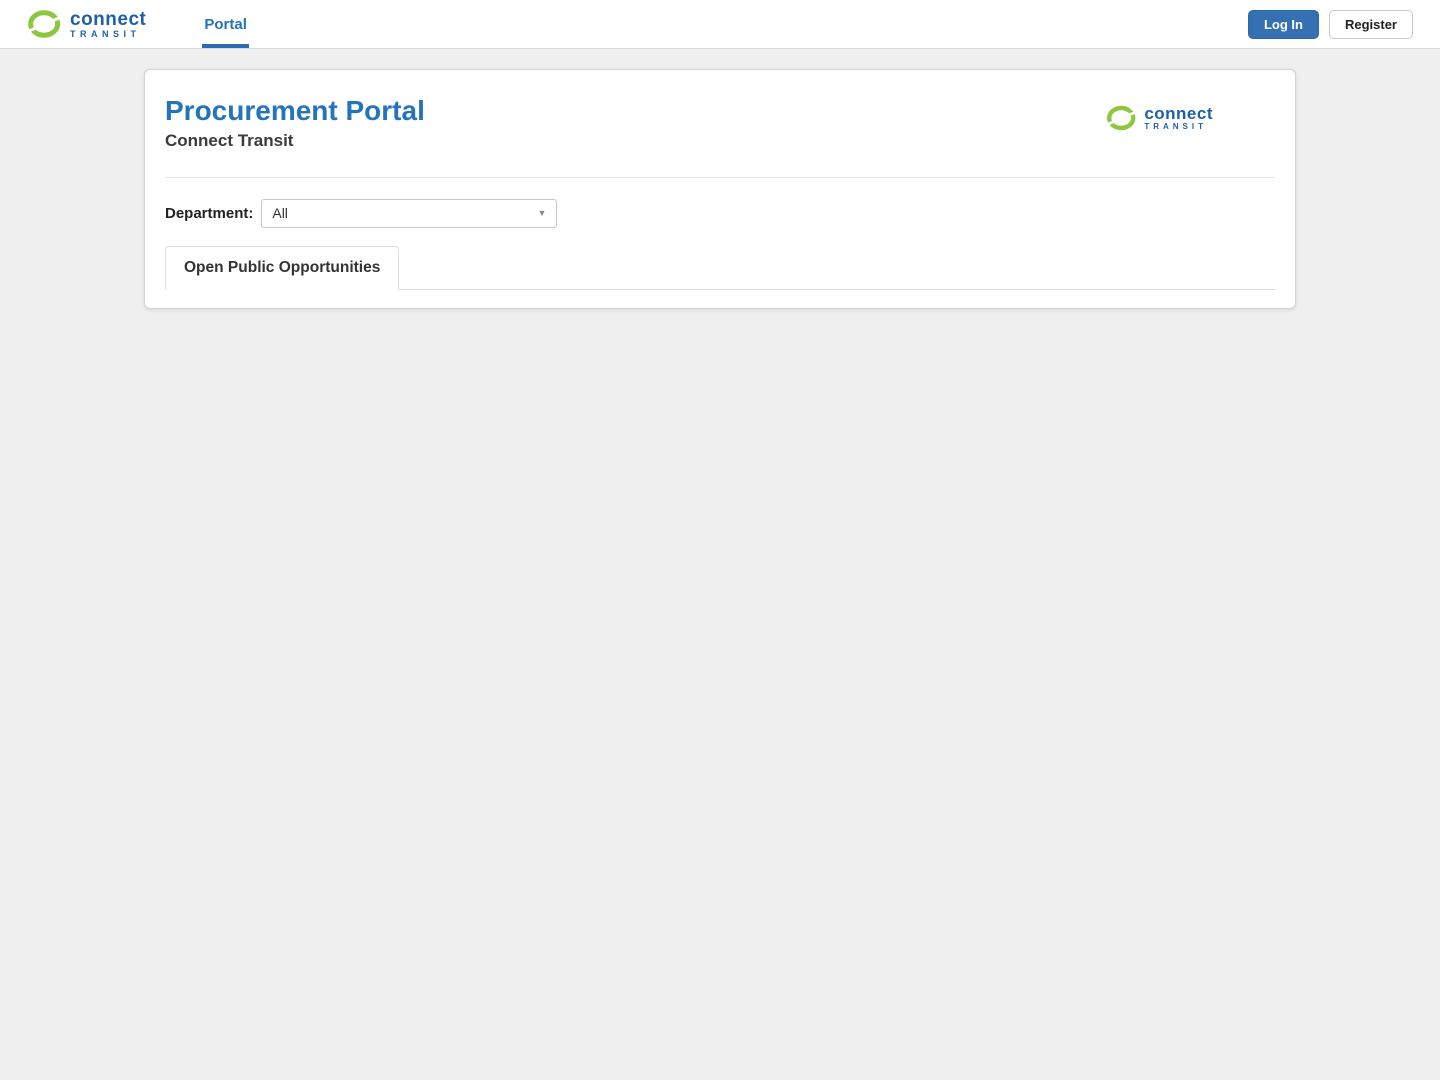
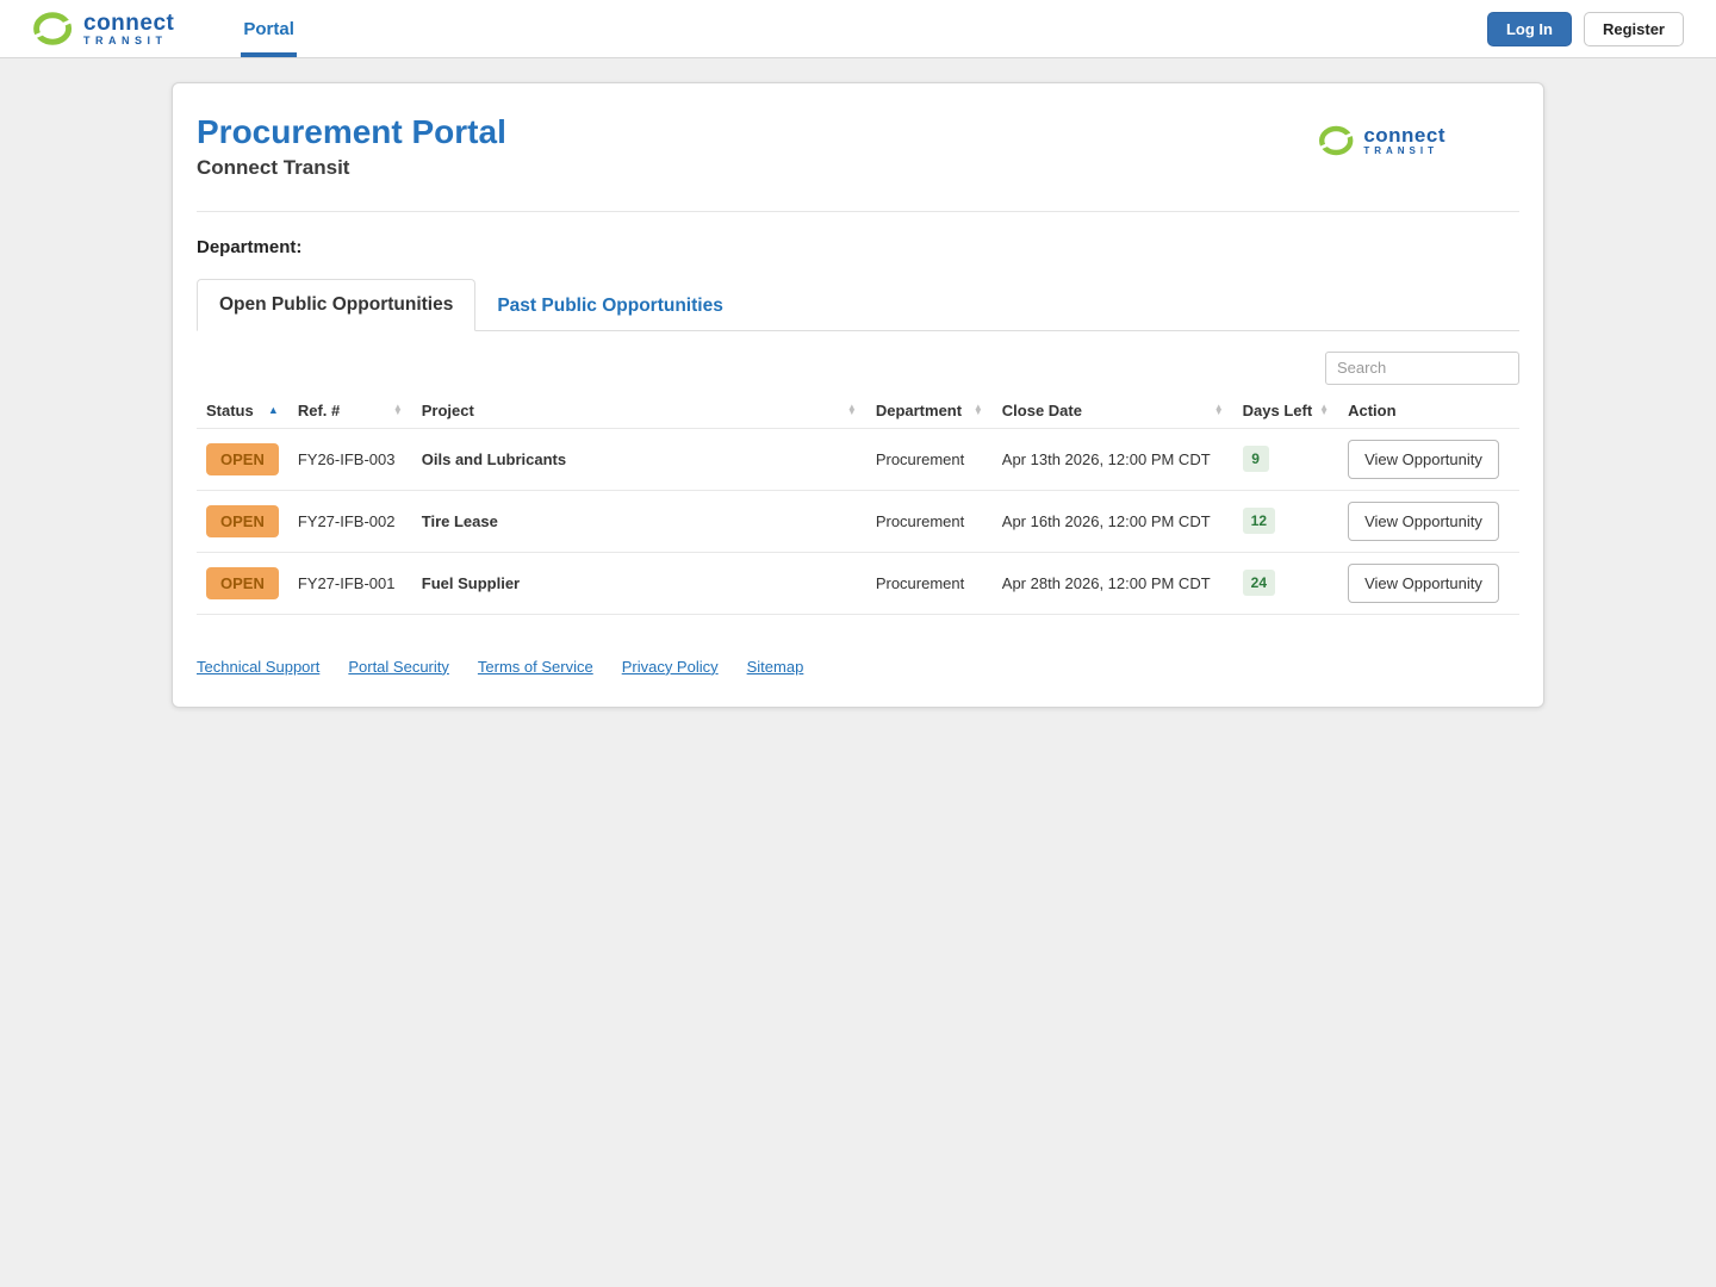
  connect
  TRANSIT
  Portal
  Log In
  Register
  Procurement Portal
  Connect Transit
  connect
  TRANSIT
  Department:
- All
- ▼
  Open Public Opportunities
+ Past Public Opportunities
+ Search
+ Status ▲	Ref. # ▲▼	Project ▲▼	Department ▲▼	Close Date ▲▼	Days Left ▲▼	Action
+ OPEN	FY26-IFB-003	Oils and Lubricants	Procurement	Apr 13th 2026, 12:00 PM CDT	9	View Opportunity
+ OPEN	FY27-IFB-002	Tire Lease	Procurement	Apr 16th 2026, 12:00 PM CDT	12	View Opportunity
+ OPEN	FY27-IFB-001	Fuel Supplier	Procurement	Apr 28th 2026, 12:00 PM CDT	24	View Opportunity
+ Technical Support
+ Portal Security
+ Terms of Service
+ Privacy Policy
+ Sitemap
